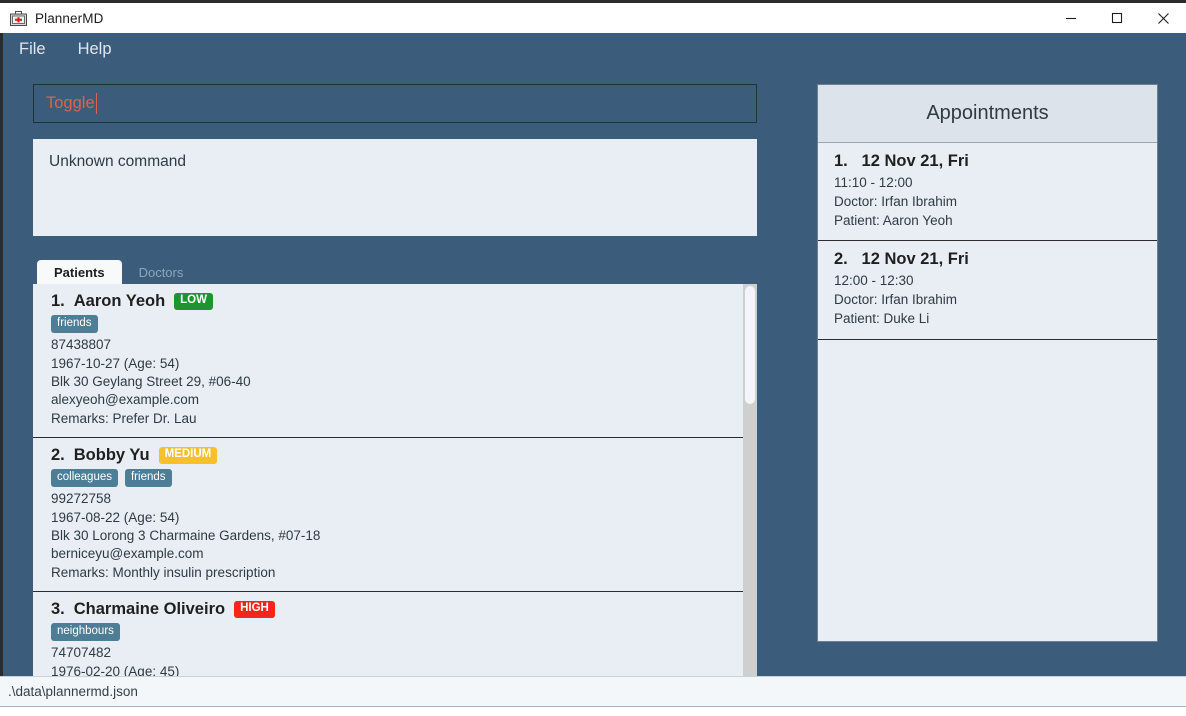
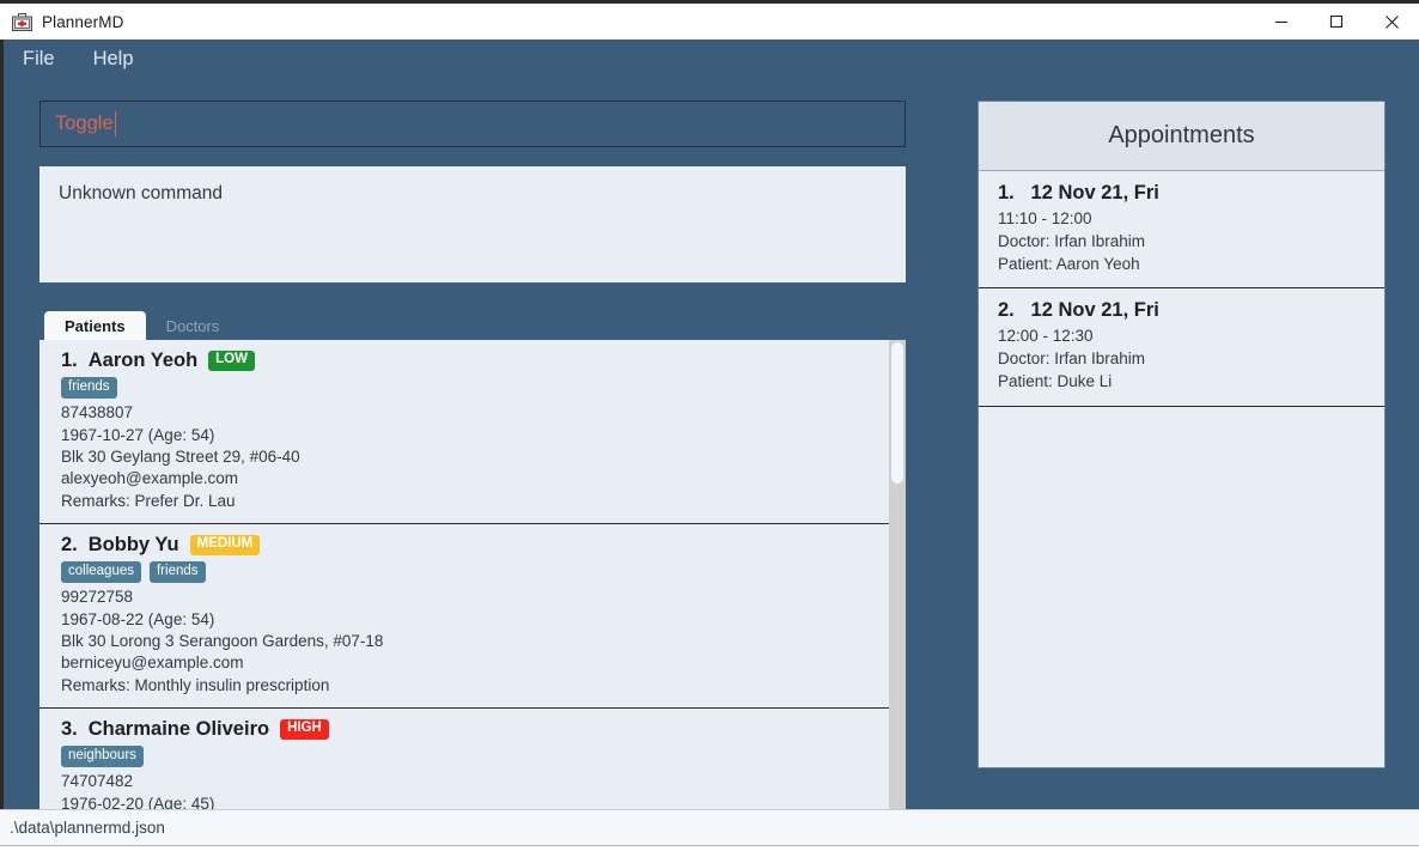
  PlannerMD
  File
  Help
  Toggle
  Unknown command
  Patients
  Doctors
  1.
  Aaron Yeoh
  LOW
  friends
  87438807
  1967-10-27 (Age: 54)
  Blk 30 Geylang Street 29, #06-40
  alexyeoh@example.com
  Remarks: Prefer Dr. Lau
  2.
  Bobby Yu
  MEDIUM
  colleagues
  friends
  99272758
  1967-08-22 (Age: 54)
- Blk 30 Lorong 3 Charmaine Gardens, #07-18
+ Blk 30 Lorong 3 Serangoon Gardens, #07-18
  berniceyu@example.com
  Remarks: Monthly insulin prescription
  3.
  Charmaine Oliveiro
  HIGH
  neighbours
  74707482
  1976-02-20 (Age: 45)
  Appointments
  1. 12 Nov 21, Fri
  11:10 - 12:00
  Doctor: Irfan Ibrahim
  Patient: Aaron Yeoh
  2. 12 Nov 21, Fri
  12:00 - 12:30
  Doctor: Irfan Ibrahim
  Patient: Duke Li
  .\data\plannermd.json
